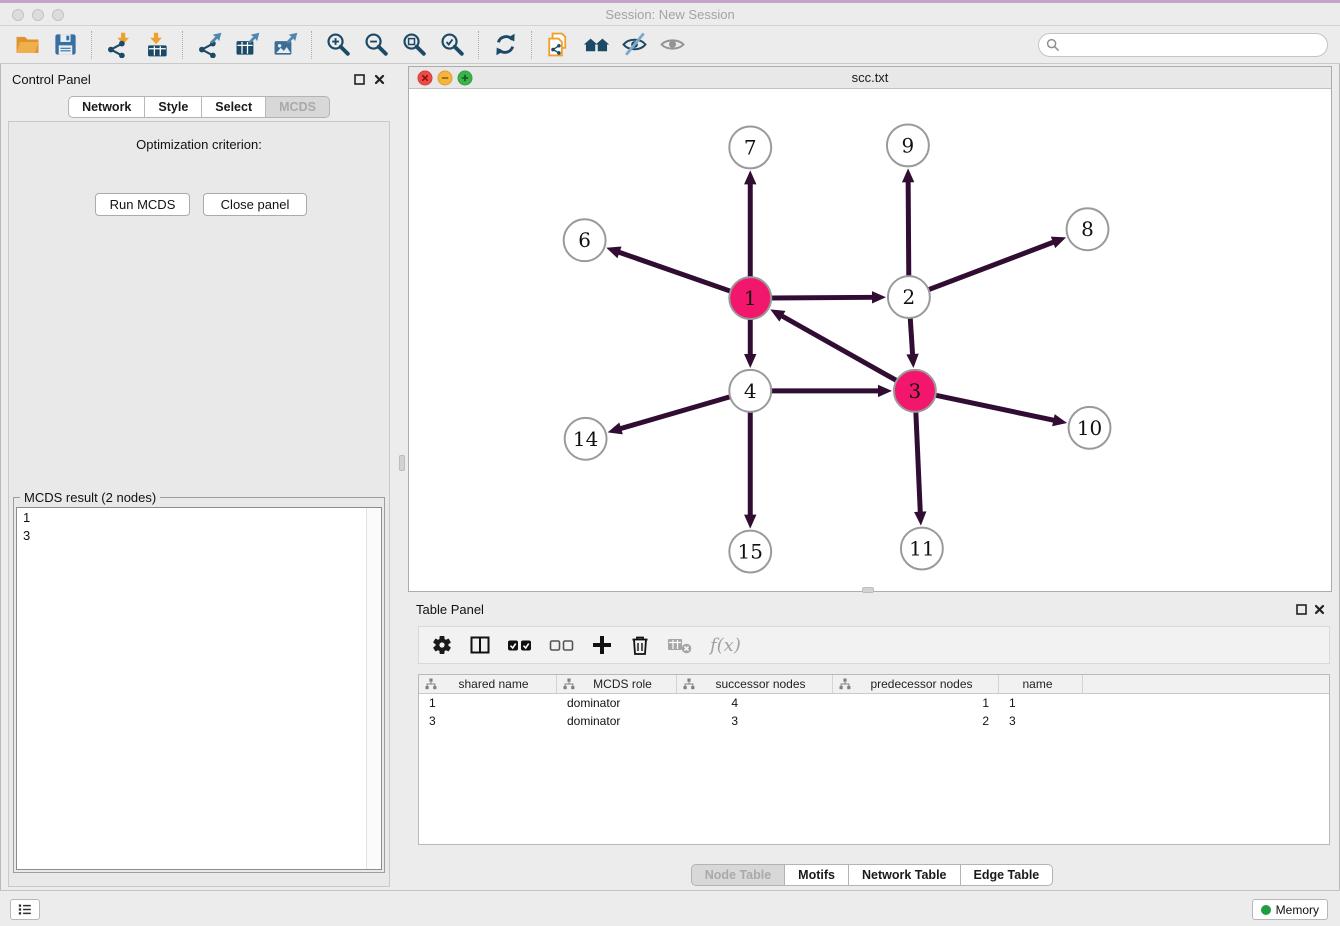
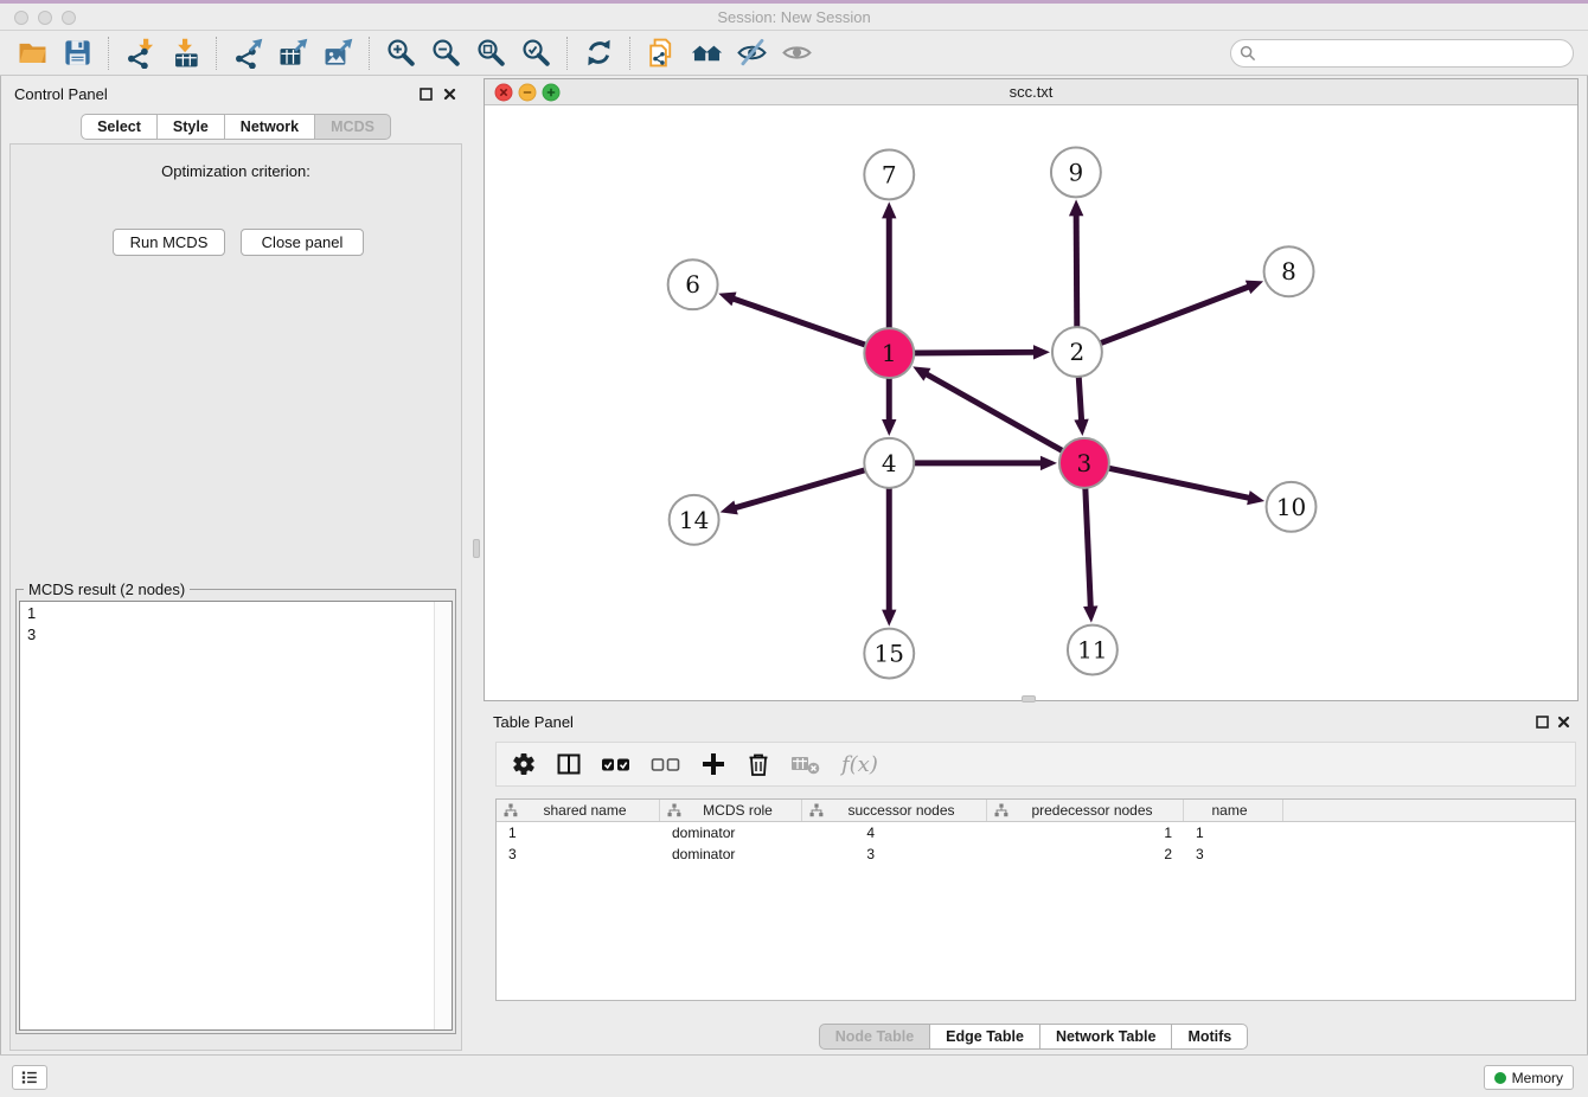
  Session: New Session
  Control Panel
- Network
+ Select
  Style
- Select
+ Network
  MCDS
  Optimization criterion:
  Run MCDS
  Close panel
  MCDS result (2 nodes)
  1
  3
  scc.txt
  7
  9
  6
  8
  1
  2
  4
  3
  14
  10
  15
  11
  Table Panel
  f(x)
  shared name
  MCDS role
  successor nodes
  predecessor nodes
  name
  1
  dominator
  4
  1
  1
  3
  dominator
  3
  2
  3
  Node Table
- Motifs
+ Edge Table
  Network Table
- Edge Table
+ Motifs
  Memory
